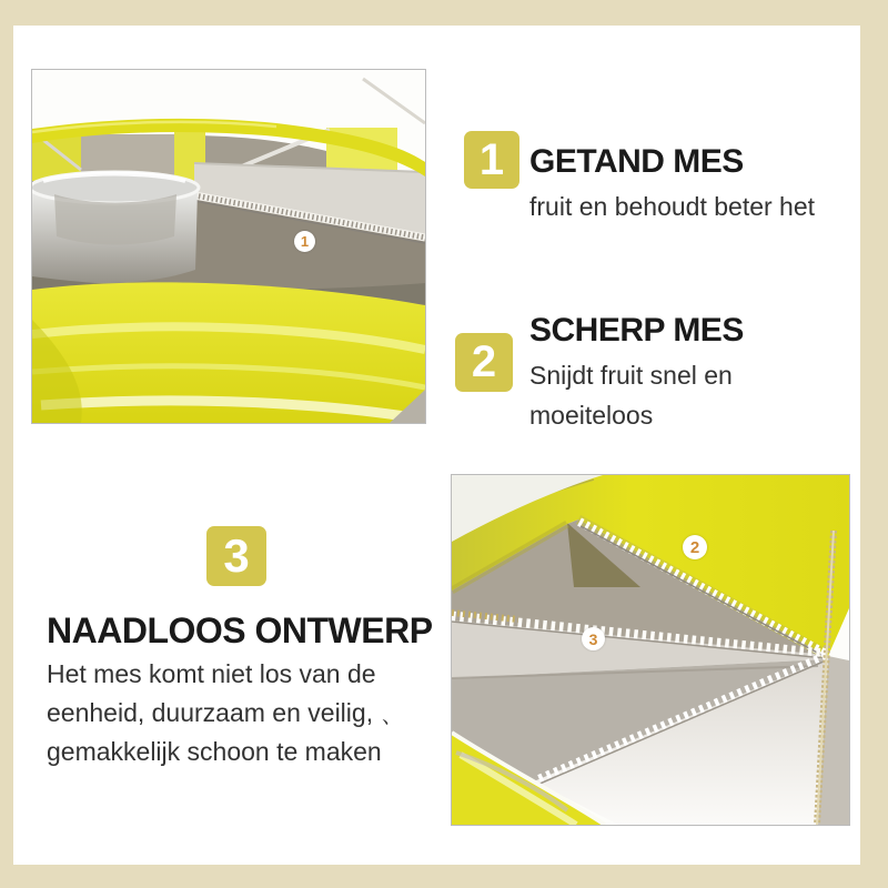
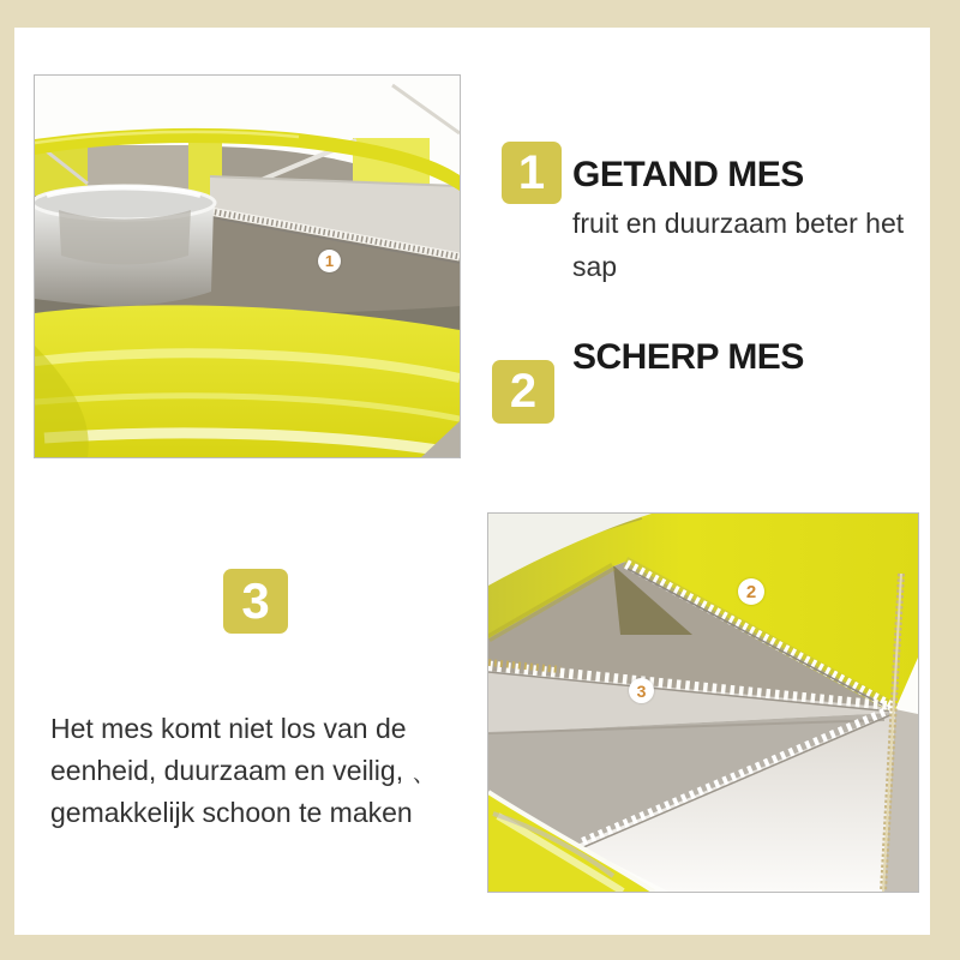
  1
  2
  3
  1
  GETAND MES
- fruit en behoudt beter het
+ fruit en duurzaam beter het
+ sap
  2
  SCHERP MES
- Snijdt fruit snel en
- moeiteloos
  3
- NAADLOOS ONTWERP
  Het mes komt niet los van de
  eenheid, duurzaam en veilig, 、
  gemakkelijk schoon te maken
